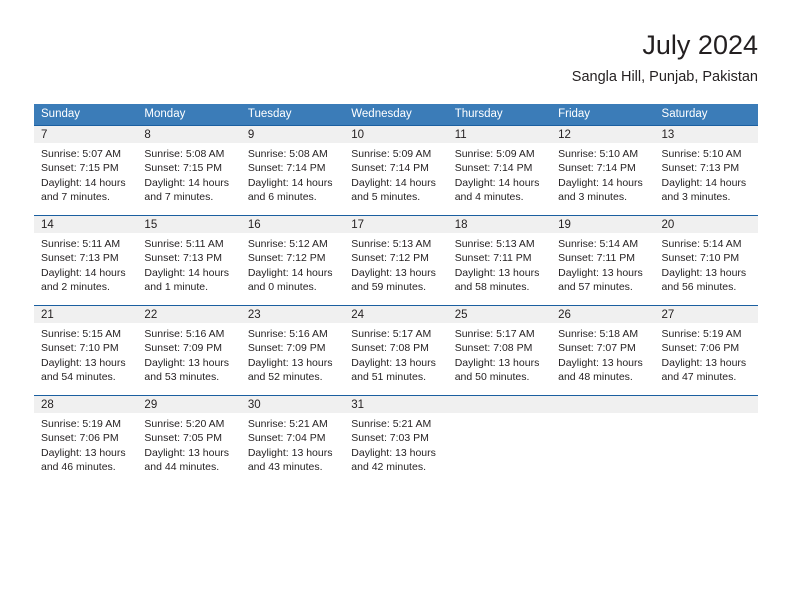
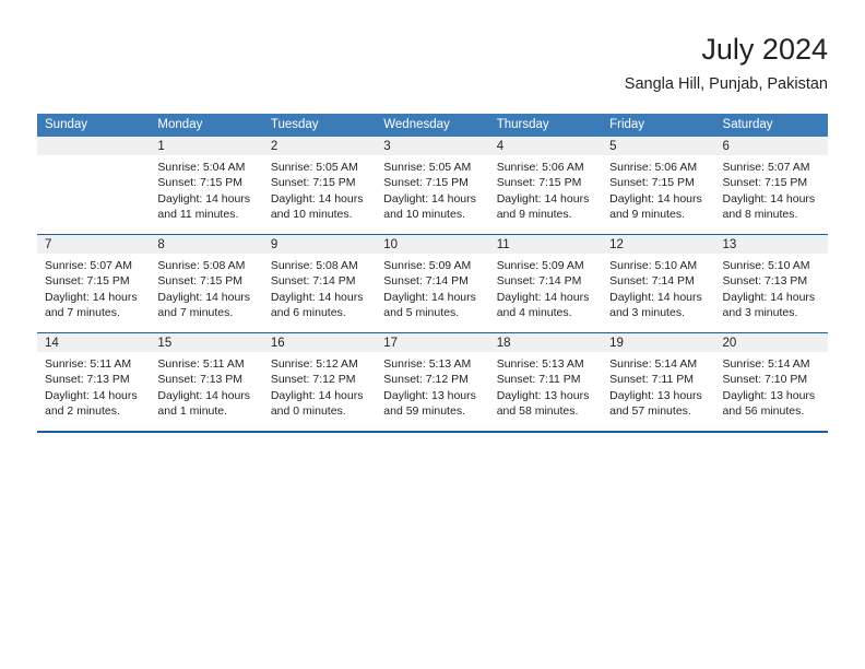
  July 2024
  Sangla Hill, Punjab, Pakistan
  Sunday	Monday	Tuesday	Wednesday	Thursday	Friday	Saturday
+ 	1Sunrise: 5:04 AMSunset: 7:15 PMDaylight: 14 hoursand 11 minutes.	2Sunrise: 5:05 AMSunset: 7:15 PMDaylight: 14 hoursand 10 minutes.	3Sunrise: 5:05 AMSunset: 7:15 PMDaylight: 14 hoursand 10 minutes.	4Sunrise: 5:06 AMSunset: 7:15 PMDaylight: 14 hoursand 9 minutes.	5Sunrise: 5:06 AMSunset: 7:15 PMDaylight: 14 hoursand 9 minutes.	6Sunrise: 5:07 AMSunset: 7:15 PMDaylight: 14 hoursand 8 minutes.
  7Sunrise: 5:07 AMSunset: 7:15 PMDaylight: 14 hoursand 7 minutes.	8Sunrise: 5:08 AMSunset: 7:15 PMDaylight: 14 hoursand 7 minutes.	9Sunrise: 5:08 AMSunset: 7:14 PMDaylight: 14 hoursand 6 minutes.	10Sunrise: 5:09 AMSunset: 7:14 PMDaylight: 14 hoursand 5 minutes.	11Sunrise: 5:09 AMSunset: 7:14 PMDaylight: 14 hoursand 4 minutes.	12Sunrise: 5:10 AMSunset: 7:14 PMDaylight: 14 hoursand 3 minutes.	13Sunrise: 5:10 AMSunset: 7:13 PMDaylight: 14 hoursand 3 minutes.
  14Sunrise: 5:11 AMSunset: 7:13 PMDaylight: 14 hoursand 2 minutes.	15Sunrise: 5:11 AMSunset: 7:13 PMDaylight: 14 hoursand 1 minute.	16Sunrise: 5:12 AMSunset: 7:12 PMDaylight: 14 hoursand 0 minutes.	17Sunrise: 5:13 AMSunset: 7:12 PMDaylight: 13 hoursand 59 minutes.	18Sunrise: 5:13 AMSunset: 7:11 PMDaylight: 13 hoursand 58 minutes.	19Sunrise: 5:14 AMSunset: 7:11 PMDaylight: 13 hoursand 57 minutes.	20Sunrise: 5:14 AMSunset: 7:10 PMDaylight: 13 hoursand 56 minutes.
- 21Sunrise: 5:15 AMSunset: 7:10 PMDaylight: 13 hoursand 54 minutes.	22Sunrise: 5:16 AMSunset: 7:09 PMDaylight: 13 hoursand 53 minutes.	23Sunrise: 5:16 AMSunset: 7:09 PMDaylight: 13 hoursand 52 minutes.	24Sunrise: 5:17 AMSunset: 7:08 PMDaylight: 13 hoursand 51 minutes.	25Sunrise: 5:17 AMSunset: 7:08 PMDaylight: 13 hoursand 50 minutes.	26Sunrise: 5:18 AMSunset: 7:07 PMDaylight: 13 hoursand 48 minutes.	27Sunrise: 5:19 AMSunset: 7:06 PMDaylight: 13 hoursand 47 minutes.
- 28Sunrise: 5:19 AMSunset: 7:06 PMDaylight: 13 hoursand 46 minutes.	29Sunrise: 5:20 AMSunset: 7:05 PMDaylight: 13 hoursand 44 minutes.	30Sunrise: 5:21 AMSunset: 7:04 PMDaylight: 13 hoursand 43 minutes.	31Sunrise: 5:21 AMSunset: 7:03 PMDaylight: 13 hoursand 42 minutes.
